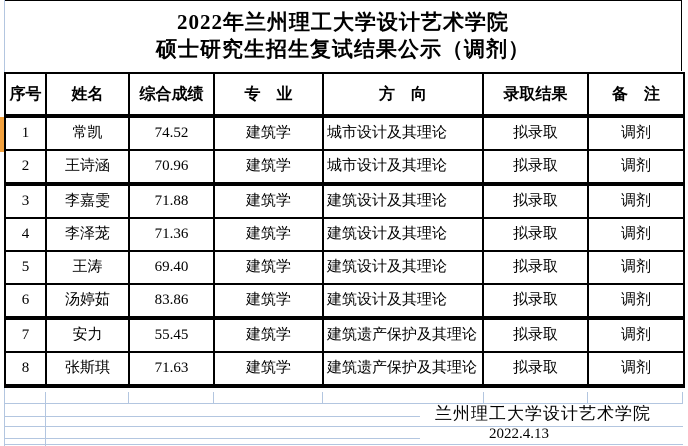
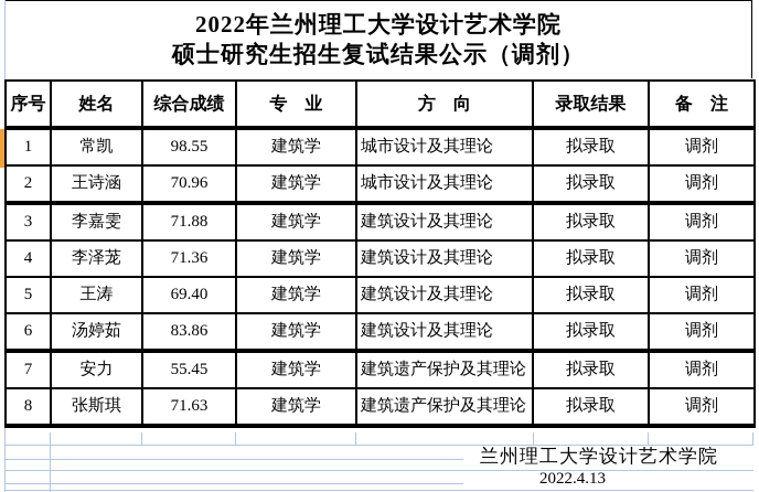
  2022年兰州理工大学设计艺术学院
  硕士研究生招生复试结果公示（调剂）
  序号	姓名	综合成绩	专 业	方 向	录取结果	备 注
- 1	常凯	74.52	建筑学	城市设计及其理论	拟录取	调剂
+ 1	常凯	98.55	建筑学	城市设计及其理论	拟录取	调剂
  2	王诗涵	70.96	建筑学	城市设计及其理论	拟录取	调剂
  3	李嘉雯	71.88	建筑学	建筑设计及其理论	拟录取	调剂
  4	李泽茏	71.36	建筑学	建筑设计及其理论	拟录取	调剂
  5	王涛	69.40	建筑学	建筑设计及其理论	拟录取	调剂
  6	汤婷茹	83.86	建筑学	建筑设计及其理论	拟录取	调剂
  7	安力	55.45	建筑学	建筑遗产保护及其理论	拟录取	调剂
  8	张斯琪	71.63	建筑学	建筑遗产保护及其理论	拟录取	调剂
  兰州理工大学设计艺术学院
  2022.4.13
